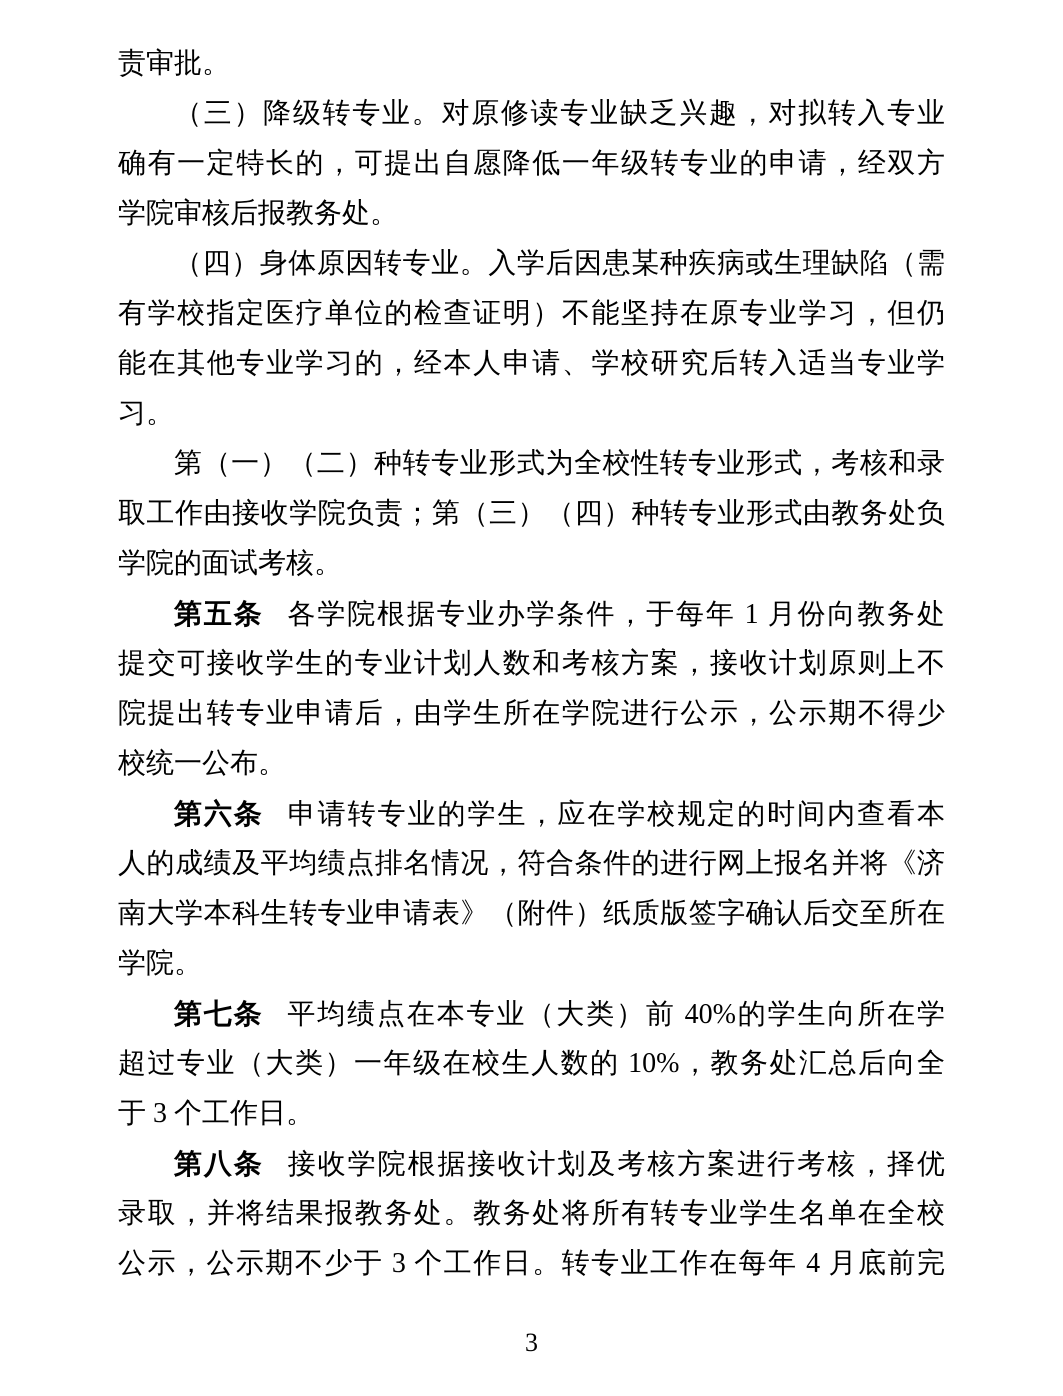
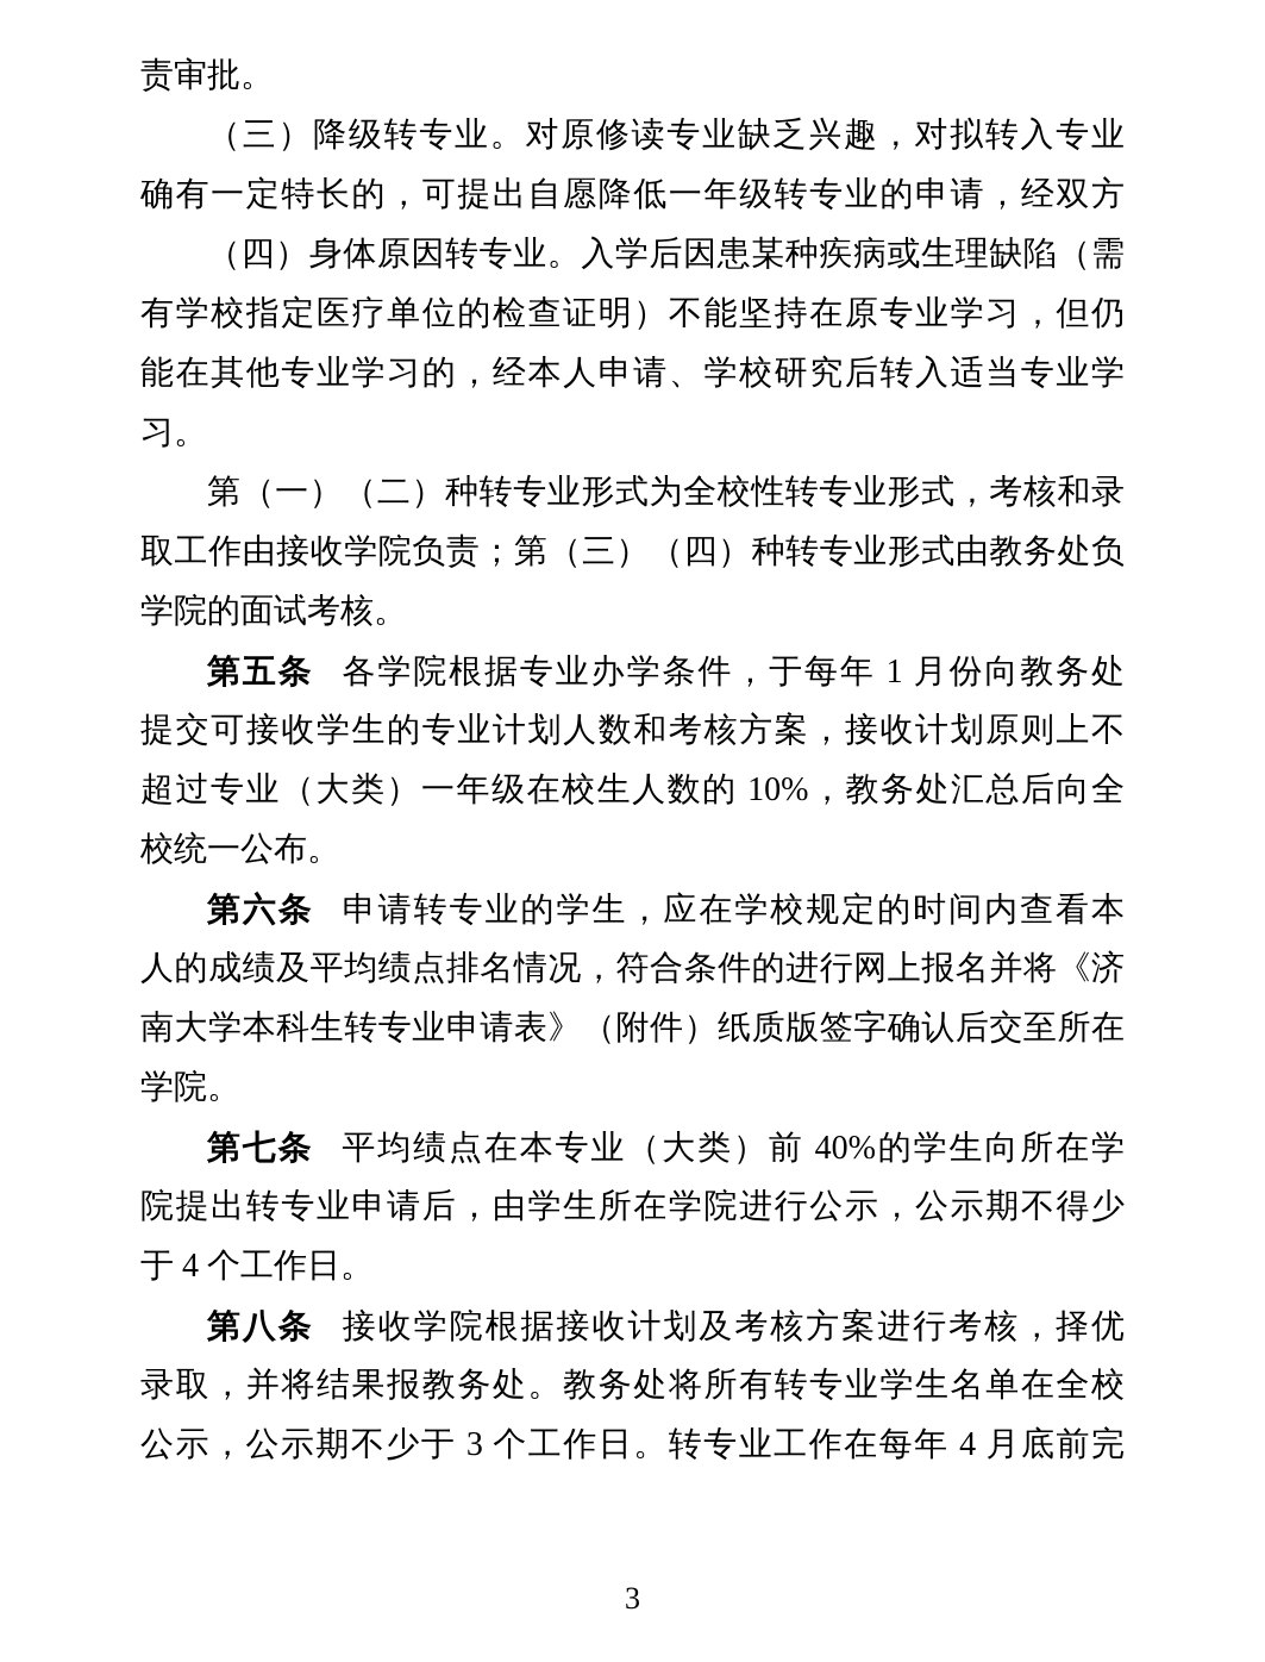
  责审批。
  （三）降级转专业。对原修读专业缺乏兴趣，对拟转入专业
  确有一定特长的，可提出自愿降低一年级转专业的申请，经双方
- 学院审核后报教务处。
  （四）身体原因转专业。入学后因患某种疾病或生理缺陷（需
  有学校指定医疗单位的检查证明）不能坚持在原专业学习，但仍
  能在其他专业学习的，经本人申请、学校研究后转入适当专业学
  习。
  第（一）（二）种转专业形式为全校性转专业形式，考核和录
  取工作由接收学院负责；第（三）（四）种转专业形式由教务处负
  学院的面试考核。
  第五条 各学院根据专业办学条件，于每年 1 月份向教务处
  提交可接收学生的专业计划人数和考核方案，接收计划原则上不
- 院提出转专业申请后，由学生所在学院进行公示，公示期不得少
+ 超过专业（大类）一年级在校生人数的 10%，教务处汇总后向全
  校统一公布。
  第六条 申请转专业的学生，应在学校规定的时间内查看本
  人的成绩及平均绩点排名情况，符合条件的进行网上报名并将《济
  南大学本科生转专业申请表》（附件）纸质版签字确认后交至所在
  学院。
  第七条 平均绩点在本专业（大类）前 40%的学生向所在学
- 超过专业（大类）一年级在校生人数的 10%，教务处汇总后向全
+ 院提出转专业申请后，由学生所在学院进行公示，公示期不得少
- 于 3 个工作日。
+ 于 4 个工作日。
  第八条 接收学院根据接收计划及考核方案进行考核，择优
  录取，并将结果报教务处。教务处将所有转专业学生名单在全校
  公示，公示期不少于 3 个工作日。转专业工作在每年 4 月底前完
  3
